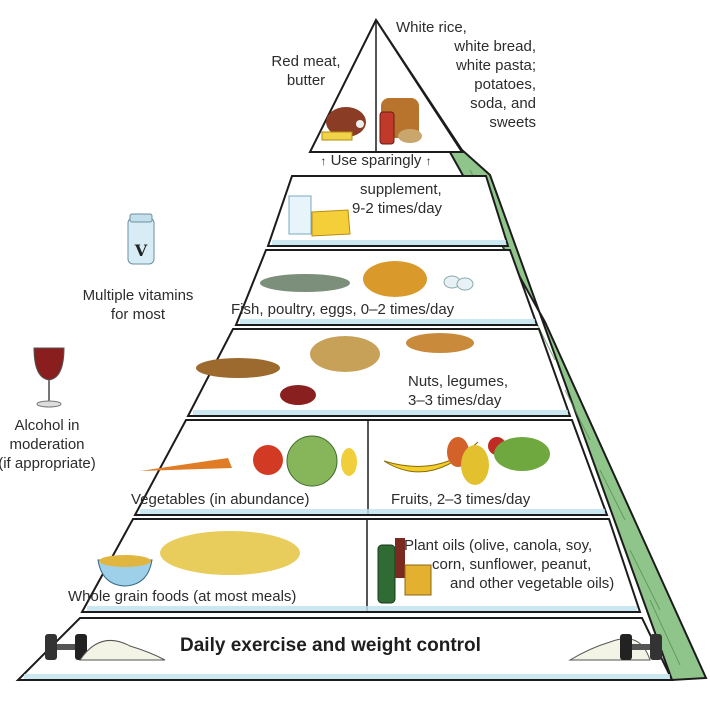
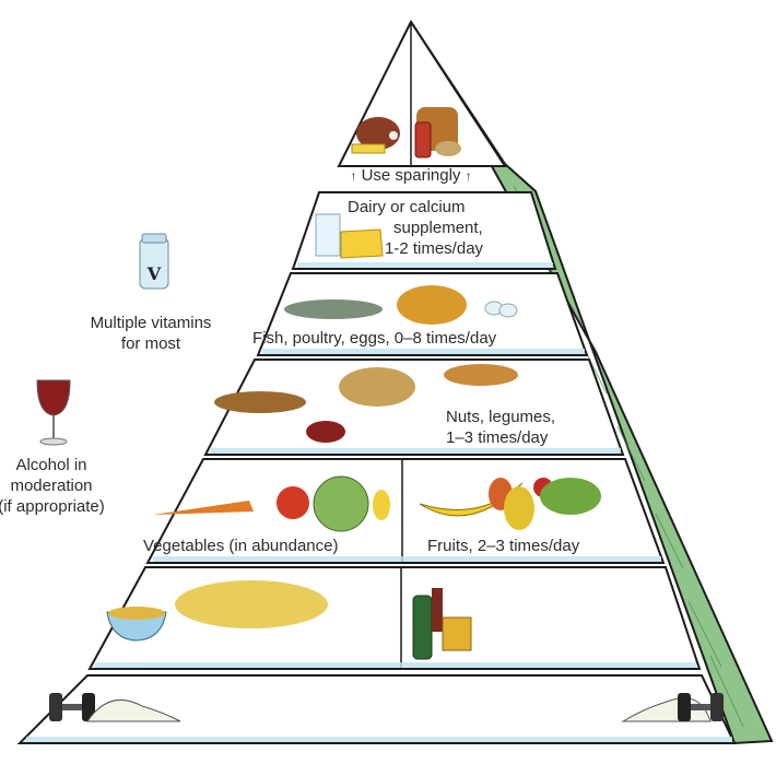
  V
- Red meat,
- butter
- White rice,
- white bread,
- white pasta;
- potatoes,
- soda, and
- sweets
  ↑ Use sparingly ↑
+ Dairy or calcium
  supplement,
- 9-2 times/day
+ 1-2 times/day
- Fish, poultry, eggs, 0–2 times/day
+ Fish, poultry, eggs, 0–8 times/day
  Nuts, legumes,
- 3–3 times/day
+ 1–3 times/day
  Vegetables (in abundance)
  Fruits, 2–3 times/day
- Whole grain foods (at most meals)
- Plant oils (olive, canola, soy,
- corn, sunflower, peanut,
- and other vegetable oils)
- Daily exercise and weight control
  Multiple vitamins
  for most
  Alcohol in
  moderation
  (if appropriate)
